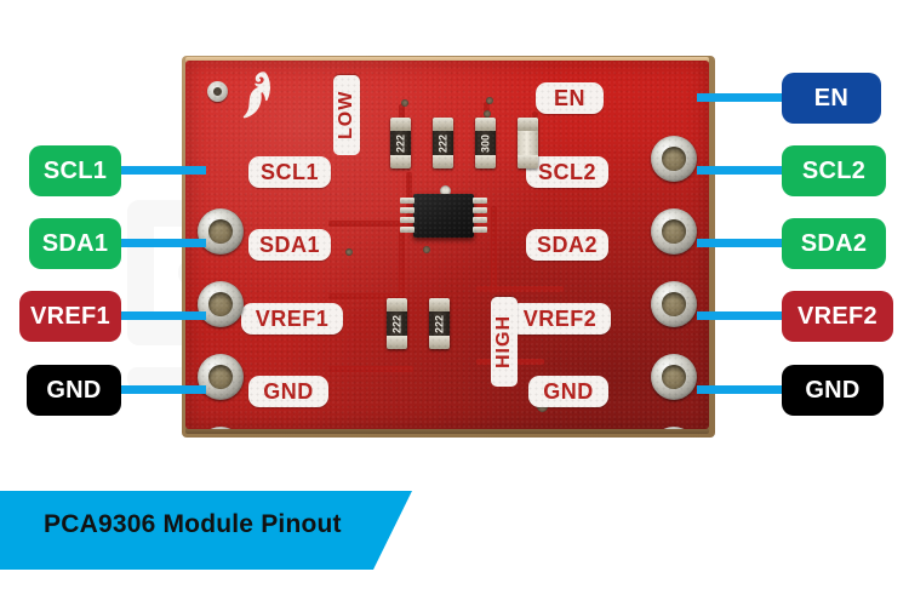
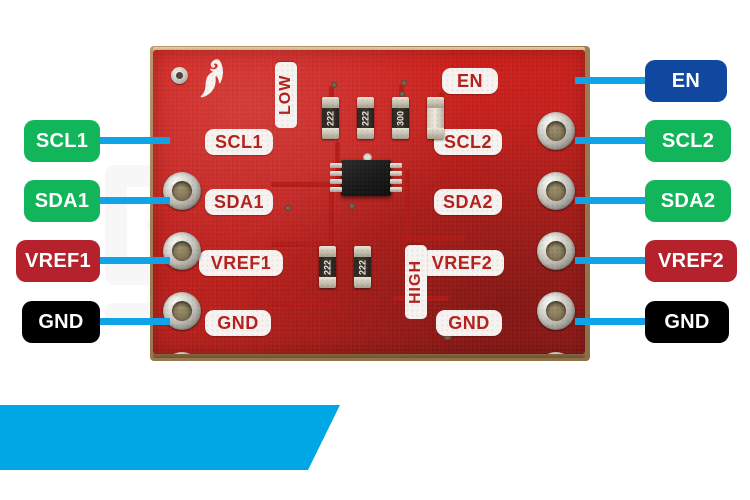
  SCL1
  SDA1
  VREF1
  GND
  EN
  SCL2
  SDA2
  VREF2
  GND
- PCA9306 Module Pinout
